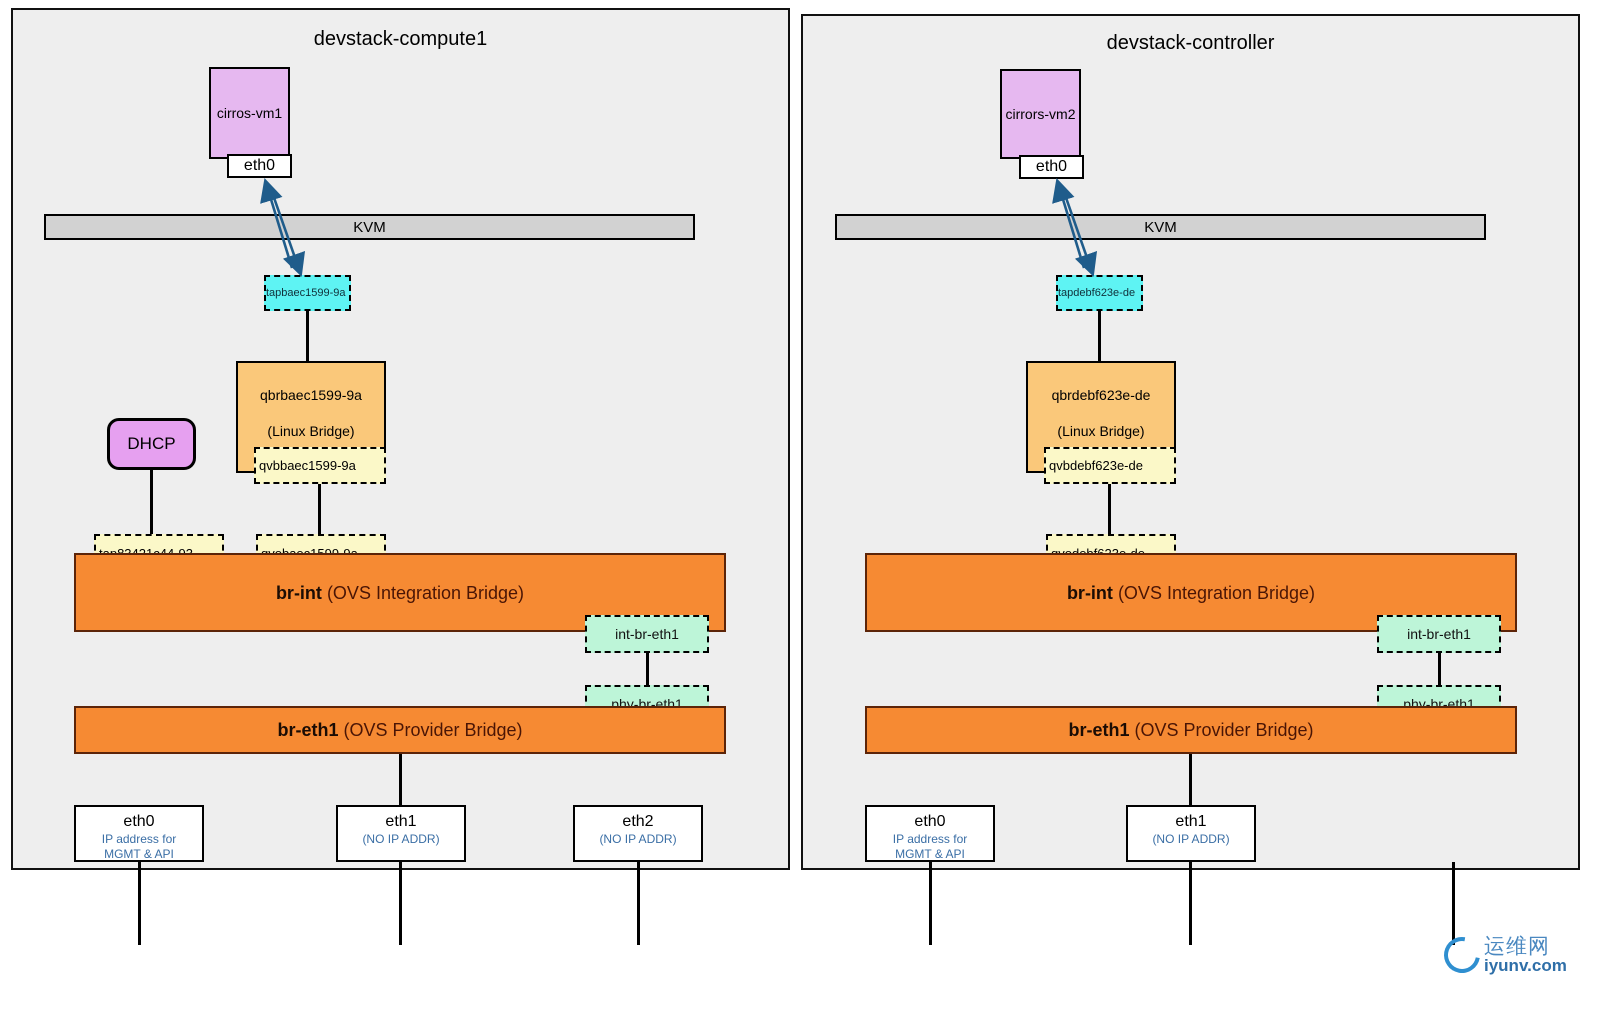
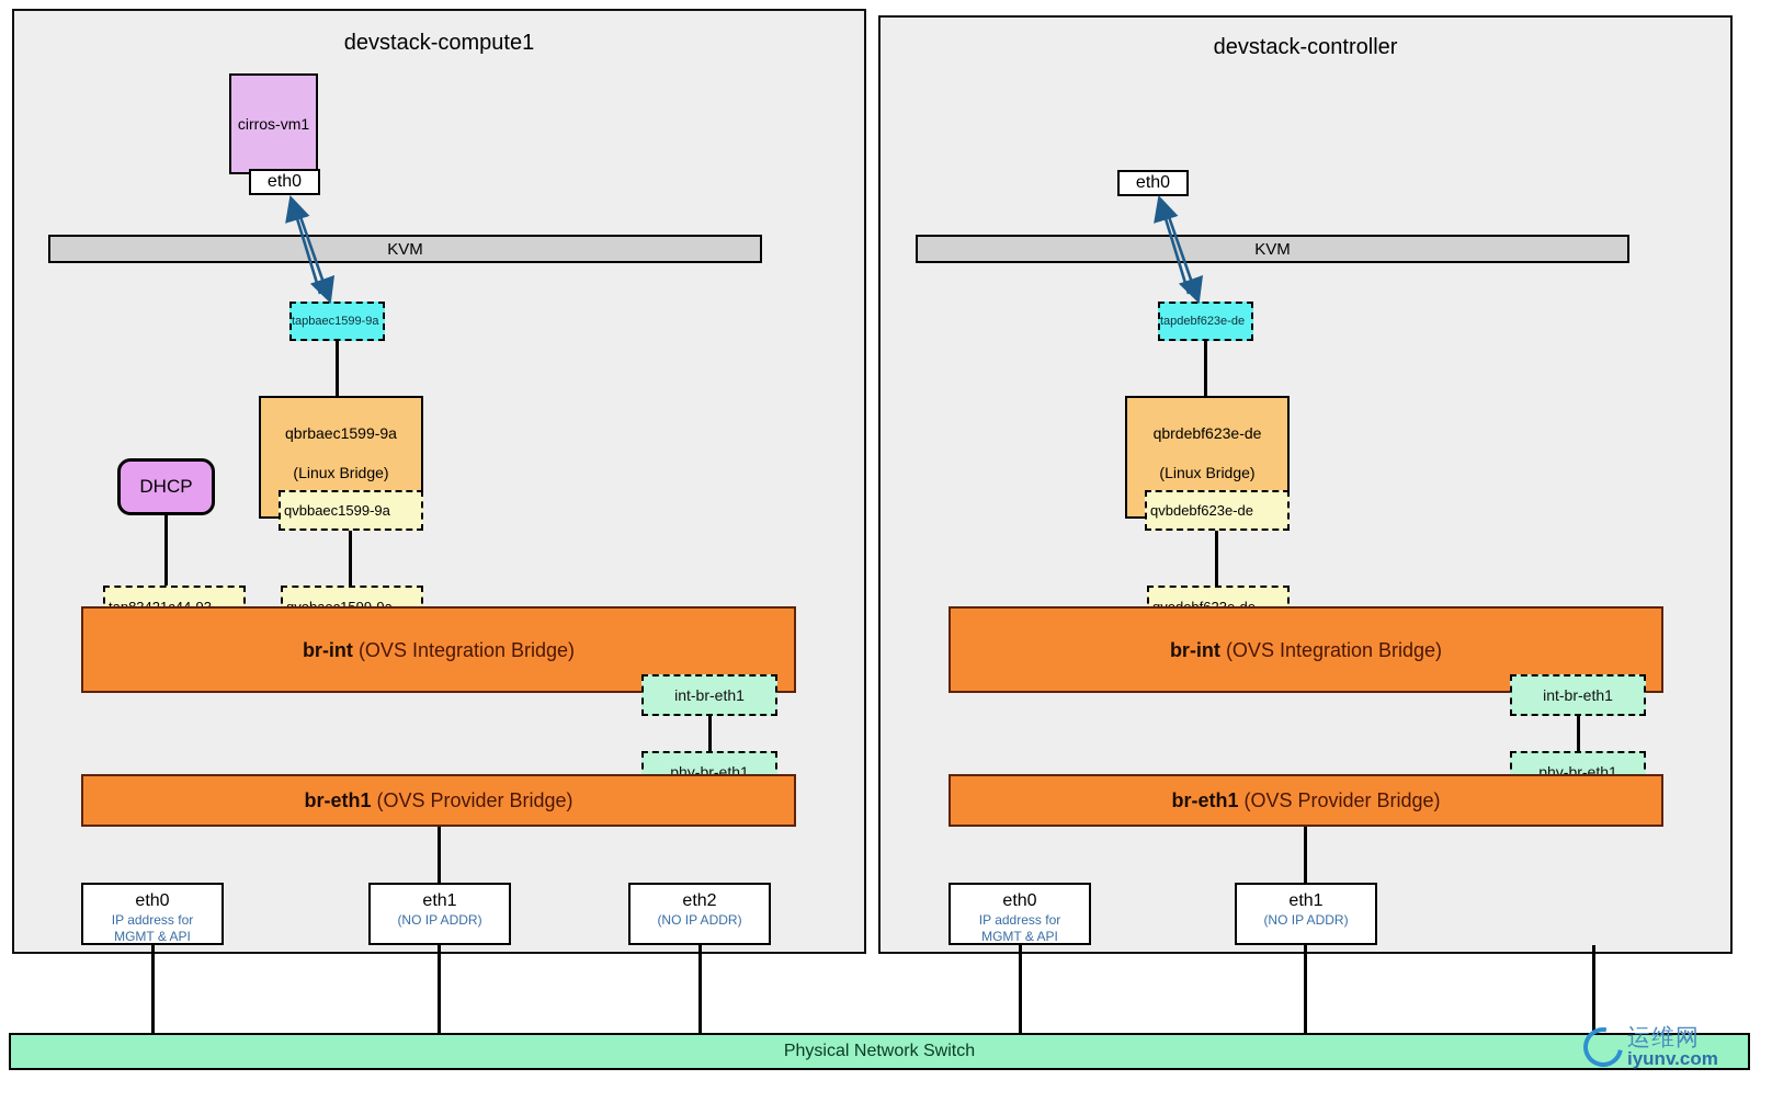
  devstack-compute1
  cirros-vm1
  eth0
  KVM
  tapbaec1599-9a
  qbrbaec1599-9a
  (Linux Bridge)
  qvbbaec1599-9a
  DHCP
  br-int (OVS Integration Bridge)
  int-br-eth1
  phy-br-eth1
  br-eth1 (OVS Provider Bridge)
  eth0
  IP address for
  MGMT & API
  eth1
  (NO IP ADDR)
  eth2
  (NO IP ADDR)
  devstack-controller
- cirrors-vm2
  eth0
  KVM
  tapdebf623e-de
  qbrdebf623e-de
  (Linux Bridge)
  qvbdebf623e-de
  br-int (OVS Integration Bridge)
  int-br-eth1
  phy-br-eth1
  br-eth1 (OVS Provider Bridge)
  eth0
  IP address for
  MGMT & API
  eth1
  (NO IP ADDR)
+ Physical Network Switch
  运维网
  iyunv.com
